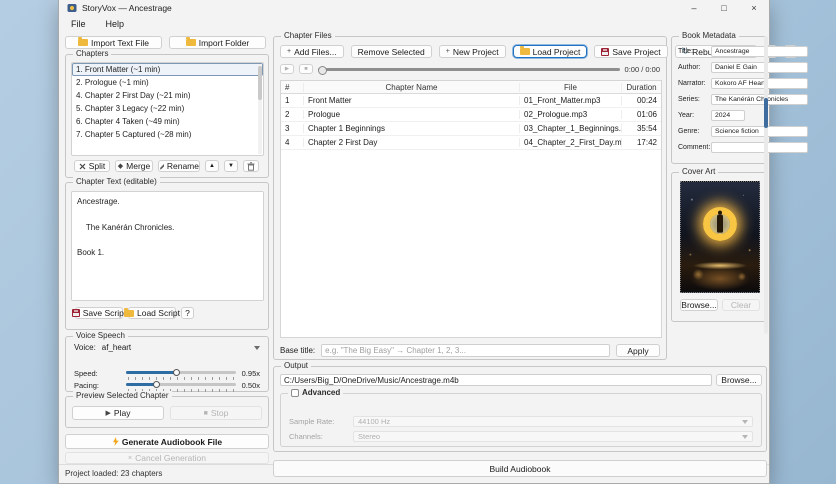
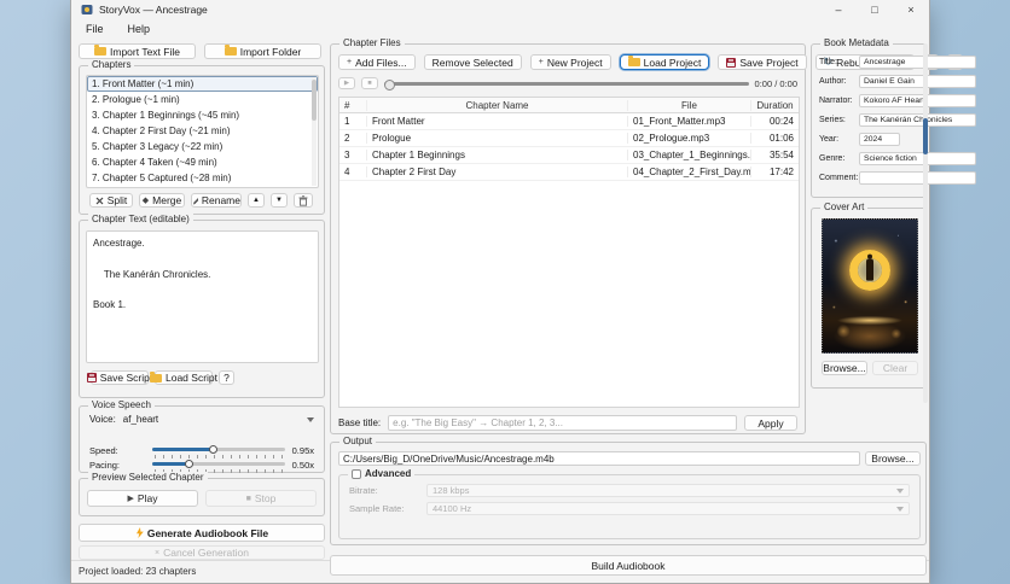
  StoryVox — Ancestrage
  –
  □
  ×
  File
  Help
  Import Text File
  Import Folder
  Chapters
  1. Front Matter (~1 min)
  2. Prologue (~1 min)
+ 3. Chapter 1 Beginnings (~45 min)
  4. Chapter 2 First Day (~21 min)
  5. Chapter 3 Legacy (~22 min)
  6. Chapter 4 Taken (~49 min)
  7. Chapter 5 Captured (~28 min)
  Split
  Merge
  Rename
  Chapter Text (editable)
  Ancestrage.
  The Kanérán Chronicles.
  Book 1.
  Save Scrip
  Load Script
  ?
  Voice Speech
  Voice:
  af_heart
  Speed:
  0.95x
  Pacing:
  0.50x
  Preview Selected Chapter
  Play
  Stop
  Generate Audiobook File
  Cancel Generation
  Chapter Files
  Add Files...
  Remove Selected
  New Project
  Load Project
  Save Project
  ↻
  0:00 / 0:00
  #
  Chapter Name
  File
  Duration
  1
  Front Matter
  01_Front_Matter.mp3
  00:24
  2
  Prologue
  02_Prologue.mp3
  01:06
  3
  Chapter 1 Beginnings
  03_Chapter_1_Beginnings.
  35:54
  4
  Chapter 2 First Day
  04_Chapter_2_First_Day.m
  17:42
  Base title:
  e.g. "The Big Easy" → Chapter 1, 2, 3...
  Apply
  Output
  C:/Users/Big_D/OneDrive/Music/Ancestrage.m4b
  Browse...
  Advanced
+ Bitrate:
+ 128 kbps
  Sample Rate:
  44100 Hz
- Channels:
- Stereo
  Build Audiobook
  Book Metadata
  Ancestrage
  Daniel E Gain
  Kokoro AF Hear
  The Kanérán Chonicles
  2024
  Science fiction
  Cover Art
  Browse...
  Clear
  Project loaded: 23 chapters
